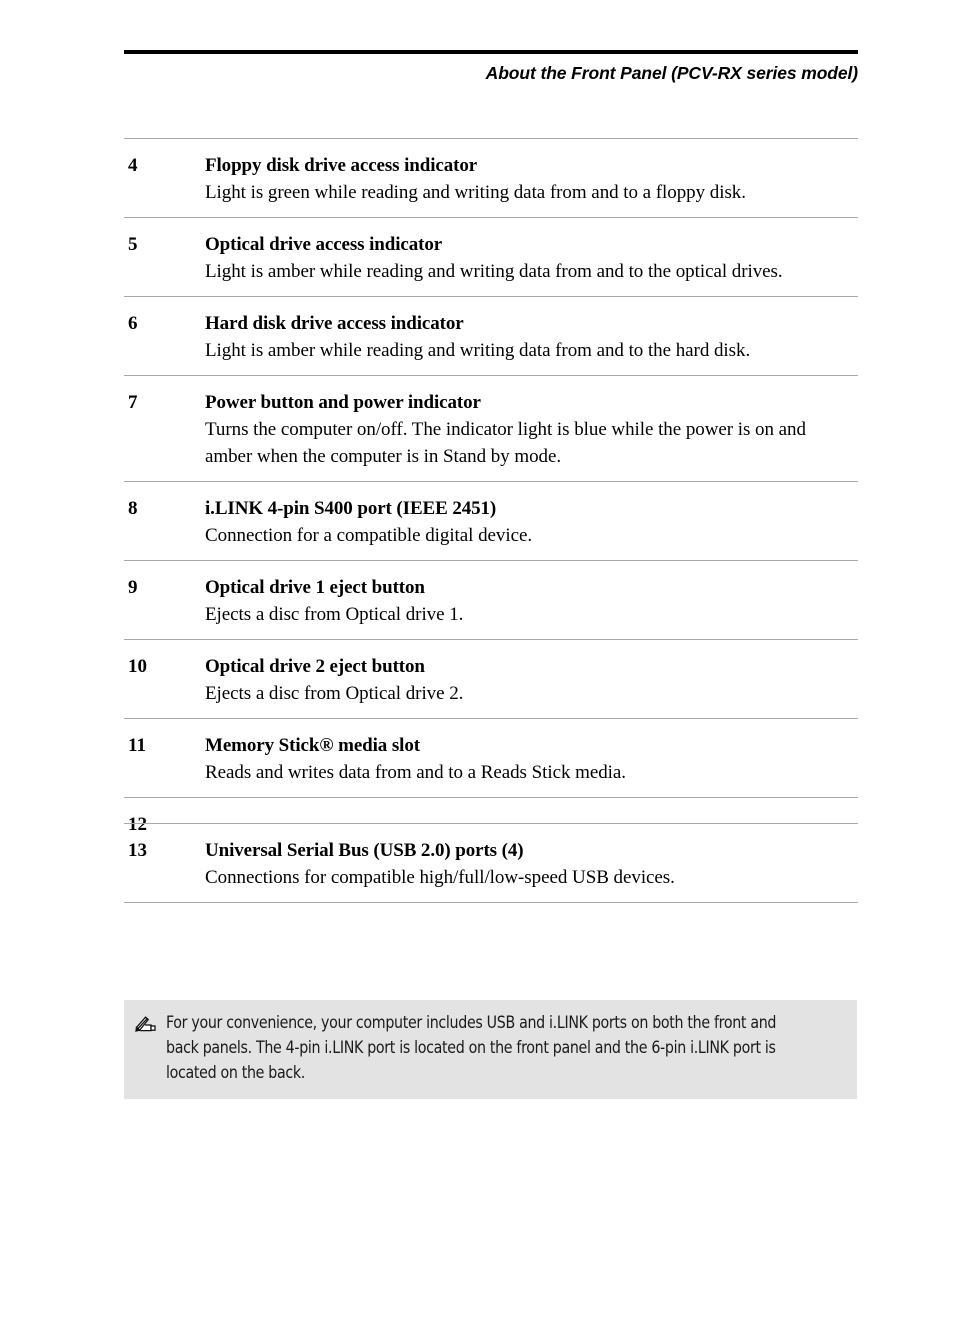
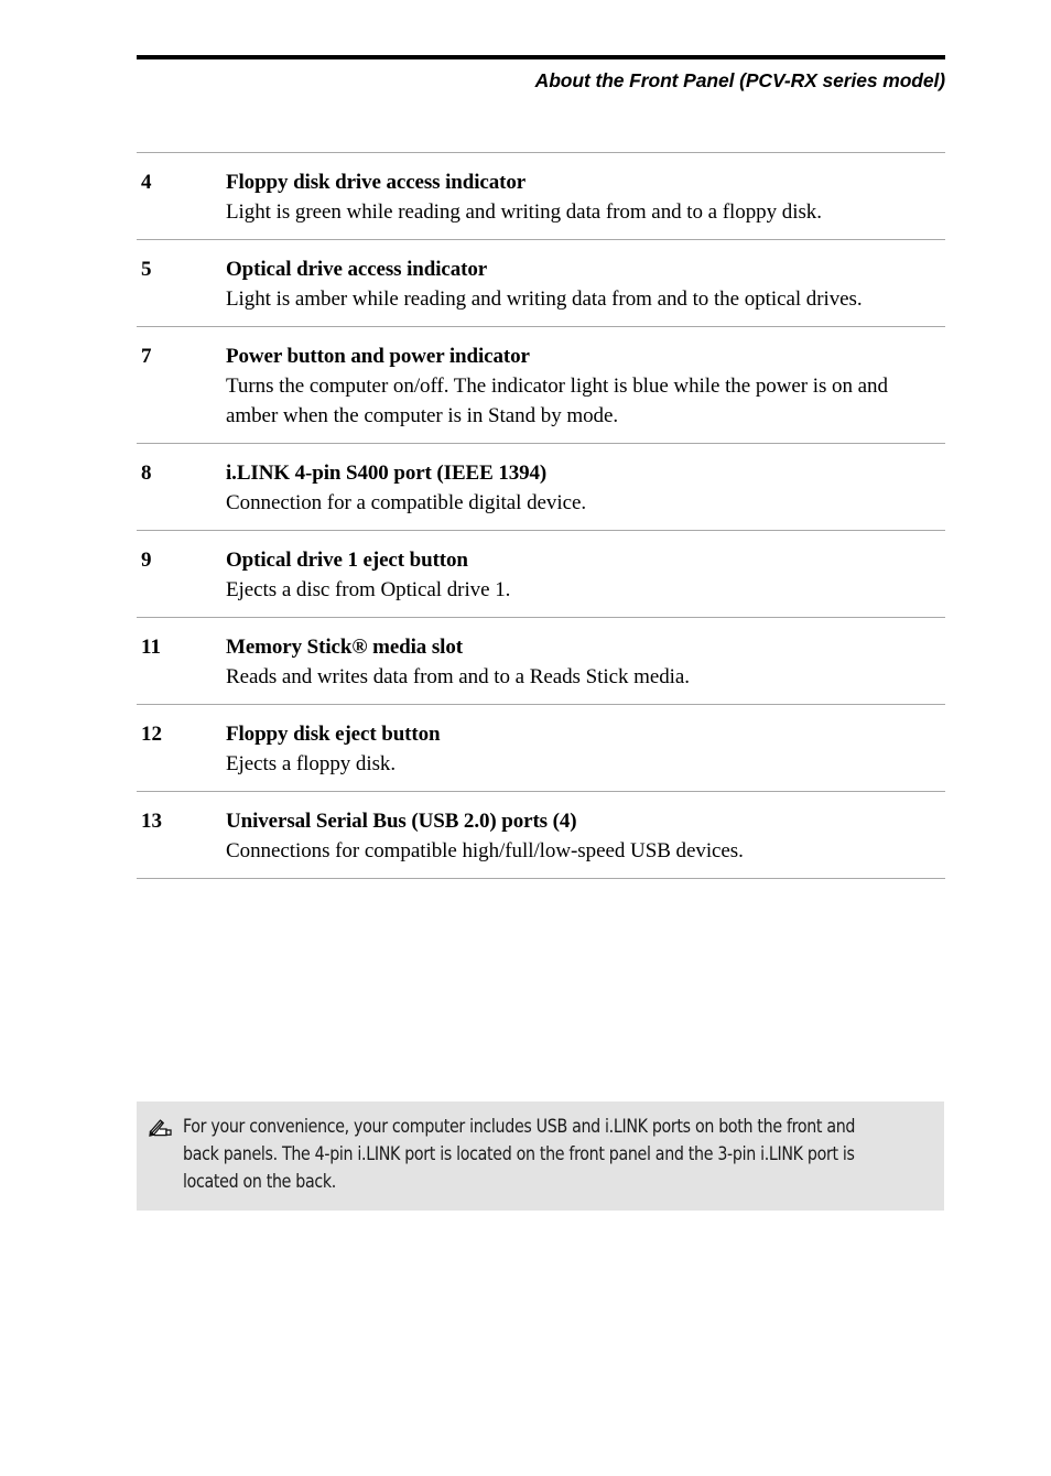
  About the Front Panel (PCV-RX series model)
  4
  Floppy disk drive access indicator
  Light is green while reading and writing data from and to a floppy disk.
  5
  Optical drive access indicator
  Light is amber while reading and writing data from and to the optical drives.
- 6
- Hard disk drive access indicator
- Light is amber while reading and writing data from and to the hard disk.
  7
  Power button and power indicator
  Turns the computer on/off. The indicator light is blue while the power is on and amber when the computer is in Stand by mode.
  8
- i.LINK 4-pin S400 port (IEEE 2451)
+ i.LINK 4-pin S400 port (IEEE 1394)
  Connection for a compatible digital device.
  9
  Optical drive 1 eject button
  Ejects a disc from Optical drive 1.
- 10
- Optical drive 2 eject button
- Ejects a disc from Optical drive 2.
  11
  Memory Stick® media slot
  Reads and writes data from and to a Reads Stick media.
  12
+ Floppy disk eject button
+ Ejects a floppy disk.
  13
  Universal Serial Bus (USB 2.0) ports (4)
  Connections for compatible high/full/low-speed USB devices.
- For your convenience, your computer includes USB and i.LINK ports on both the front and back panels. The 4-pin i.LINK port is located on the front panel and the 6-pin i.LINK port is located on the back.
+ For your convenience, your computer includes USB and i.LINK ports on both the front and back panels. The 4-pin i.LINK port is located on the front panel and the 3-pin i.LINK port is located on the back.
